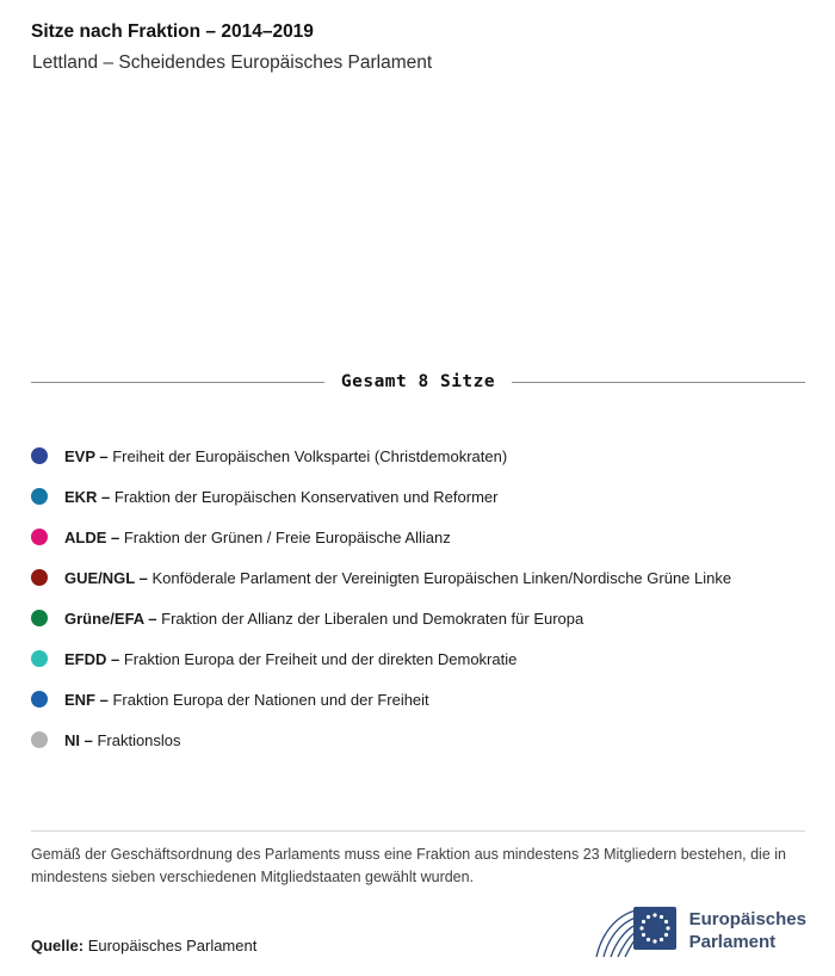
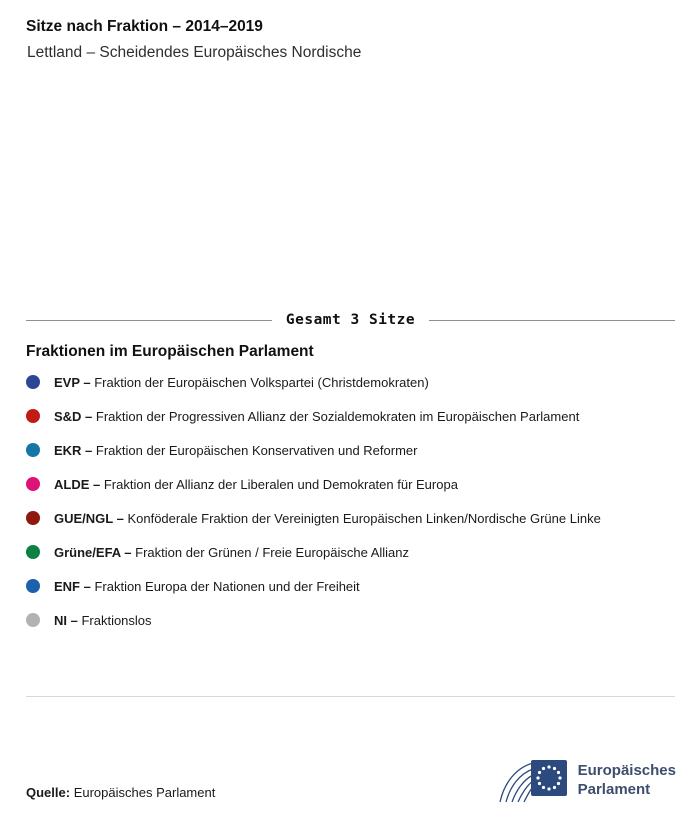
  Sitze nach Fraktion – 2014–2019
- Lettland – Scheidendes Europäisches Parlament
+ Lettland – Scheidendes Europäisches Nordische
- Gesamt 8 Sitze
+ Gesamt 3 Sitze
+ Fraktionen im Europäischen Parlament
- EVP – Freiheit der Europäischen Volkspartei (Christdemokraten)
+ EVP – Fraktion der Europäischen Volkspartei (Christdemokraten)
+ S&D – Fraktion der Progressiven Allianz der Sozialdemokraten im Europäischen Parlament
  EKR – Fraktion der Europäischen Konservativen und Reformer
- ALDE – Fraktion der Grünen / Freie Europäische Allianz
+ ALDE – Fraktion der Allianz der Liberalen und Demokraten für Europa
- GUE/NGL – Konföderale Parlament der Vereinigten Europäischen Linken/Nordische Grüne Linke
+ GUE/NGL – Konföderale Fraktion der Vereinigten Europäischen Linken/Nordische Grüne Linke
- Grüne/EFA – Fraktion der Allianz der Liberalen und Demokraten für Europa
+ Grüne/EFA – Fraktion der Grünen / Freie Europäische Allianz
- EFDD – Fraktion Europa der Freiheit und der direkten Demokratie
  ENF – Fraktion Europa der Nationen und der Freiheit
  NI – Fraktionslos
- Gemäß der Geschäftsordnung des Parlaments muss eine Fraktion aus mindestens 23 Mitgliedern bestehen, die in mindestens sieben verschiedenen Mitgliedstaaten gewählt wurden.
  Quelle: Europäisches Parlament
  Europäisches
  Parlament
